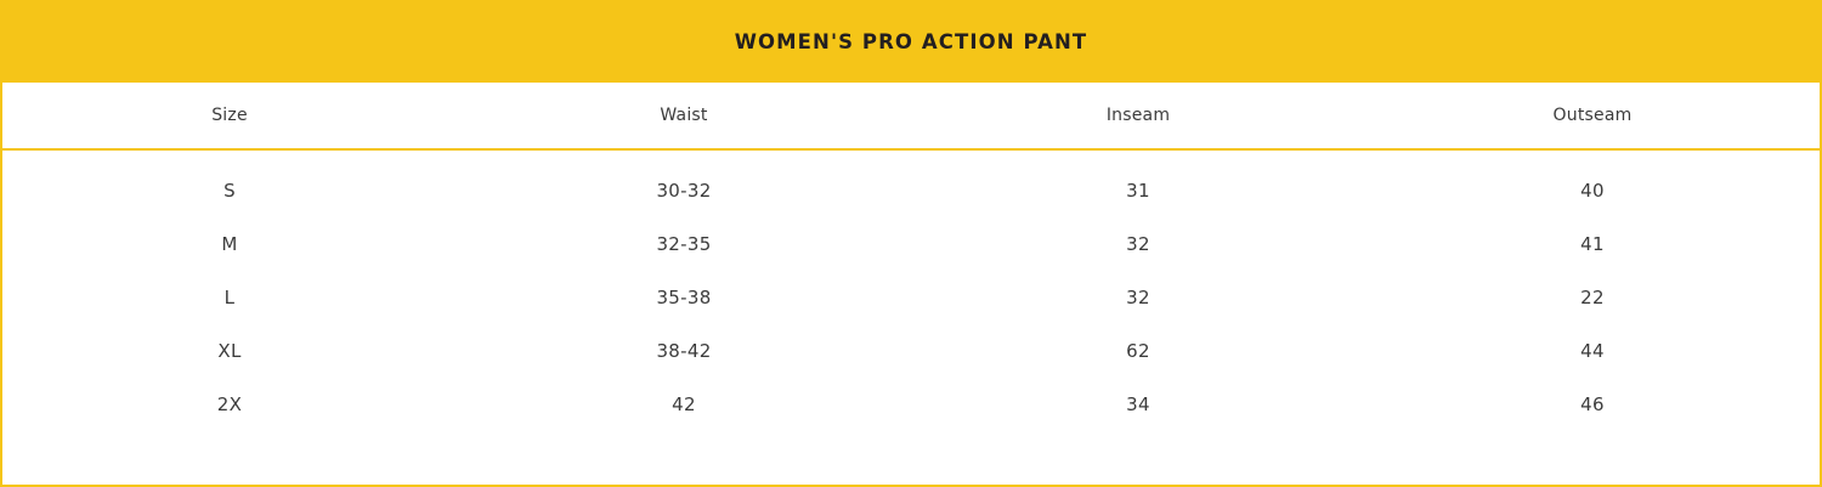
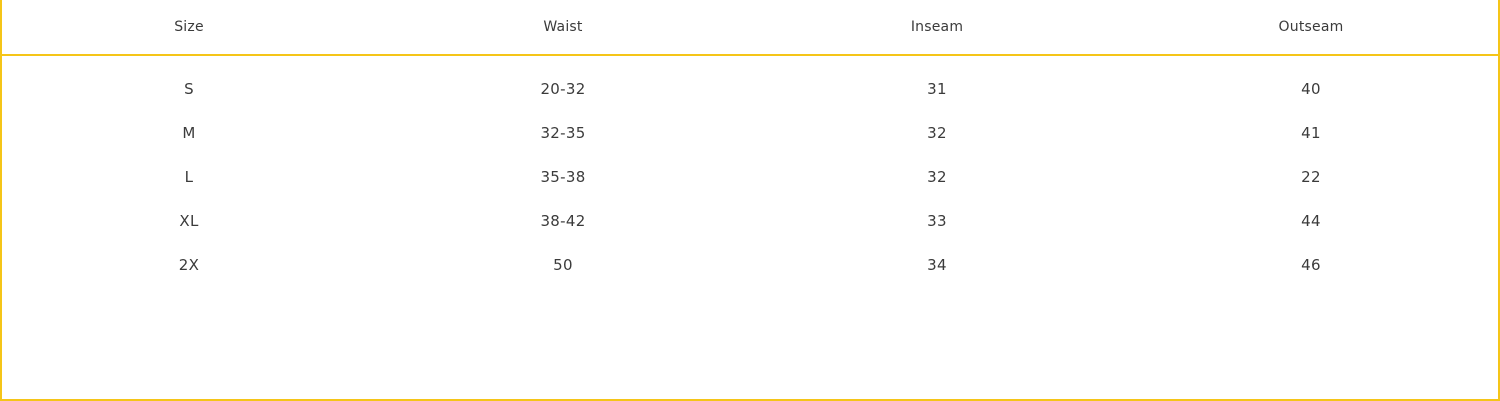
- WOMEN'S PRO ACTION PANT
  Size	Waist	Inseam	Outseam
- S	30-32	31	40
+ S	20-32	31	40
  M	32-35	32	41
  L	35-38	32	22
- XL	38-42	62	44
+ XL	38-42	33	44
- 2X	42	34	46
+ 2X	50	34	46
